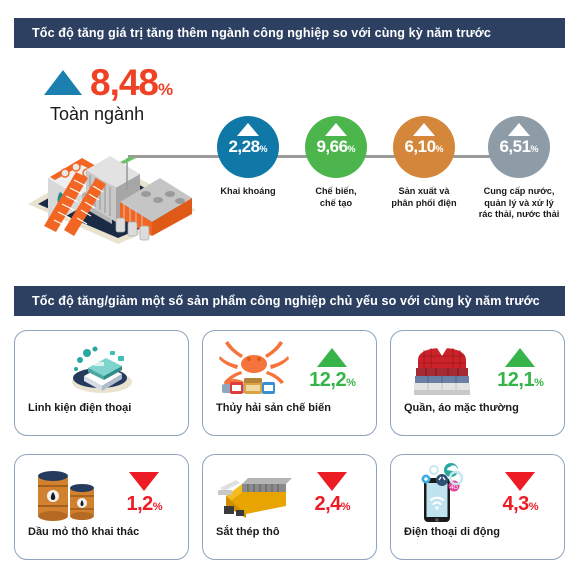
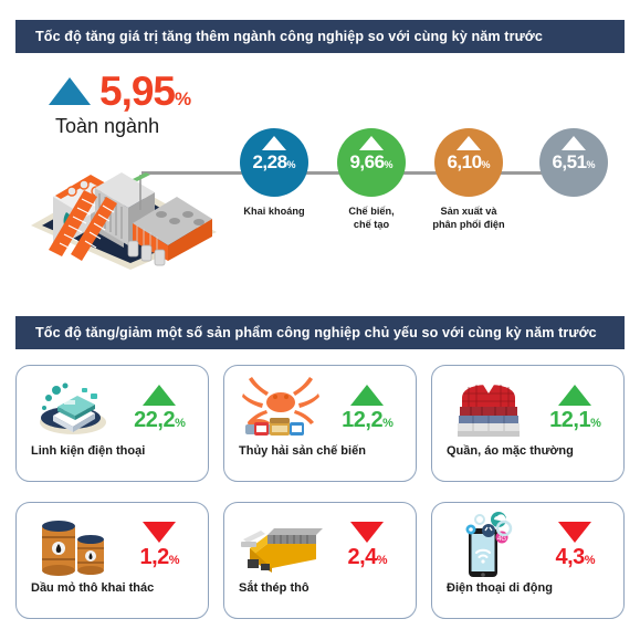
  Tốc độ tăng giá trị tăng thêm ngành công nghiệp so với cùng kỳ năm trước
- 8,48%
+ 5,95%
  Toàn ngành
  2,28%
  Khai khoáng
  9,66%
  Chế biến,
  chế tạo
  6,10%
  Sản xuất và
  phân phối điện
  6,51%
- Cung cấp nước,
- quản lý và xử lý
- rác thải, nước thải
  Tốc độ tăng/giảm một số sản phẩm công nghiệp chủ yếu so với cùng kỳ năm trước
+ 22,2%
  Linh kiện điện thoại
  12,2%
  Thủy hải sản chế biến
  12,1%
  Quần, áo mặc thường
  1,2%
  Dầu mỏ thô khai thác
  2,4%
  Sắt thép thô
  4,3%
  Điện thoại di động
